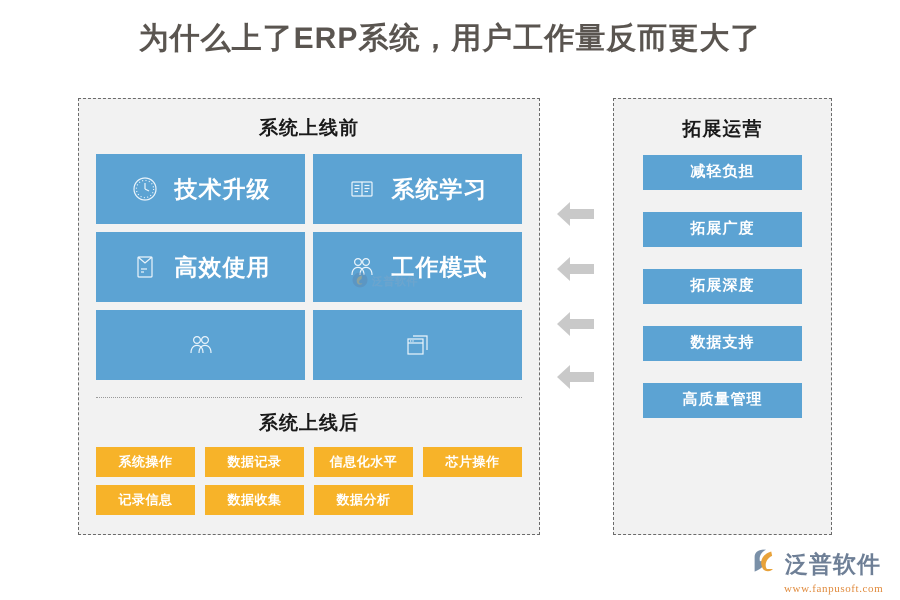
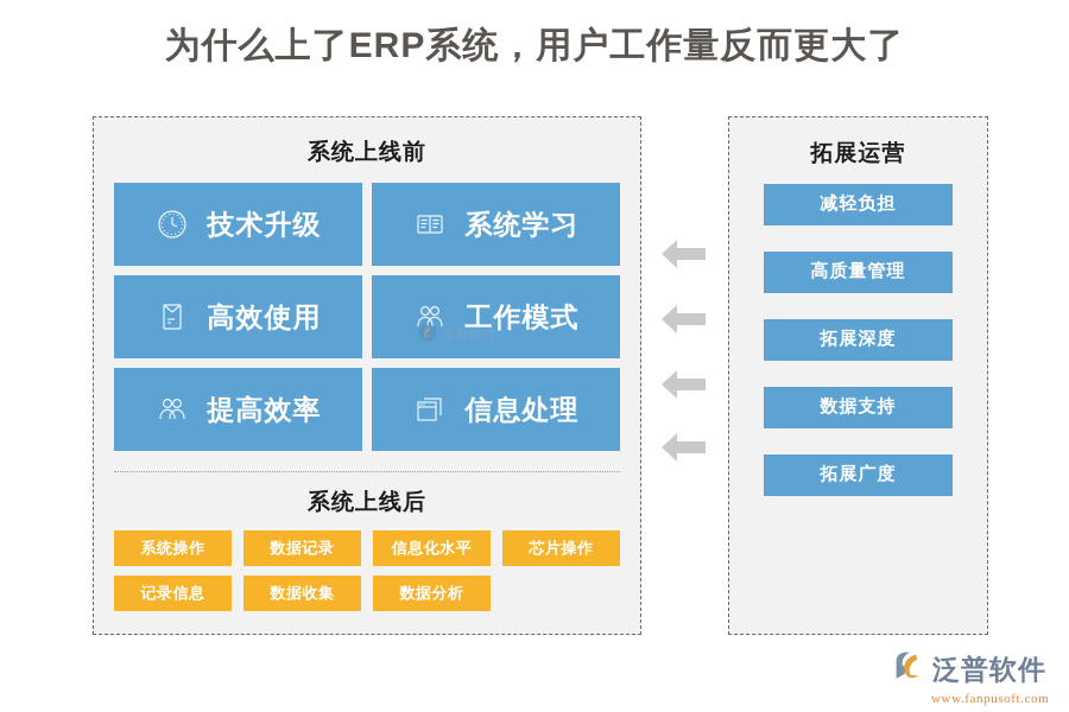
  为什么上了ERP系统，用户工作量反而更大了
  系统上线前
  技术升级
  系统学习
  高效使用
  工作模式
+ 提高效率
+ 信息处理
  系统上线后
  系统操作
  数据记录
  信息化水平
  芯片操作
  记录信息
  数据收集
  数据分析
  拓展运营
  减轻负担
- 拓展广度
+ 高质量管理
  拓展深度
  数据支持
- 高质量管理
+ 拓展广度
  泛普软件
  www.fanpusoft.com
